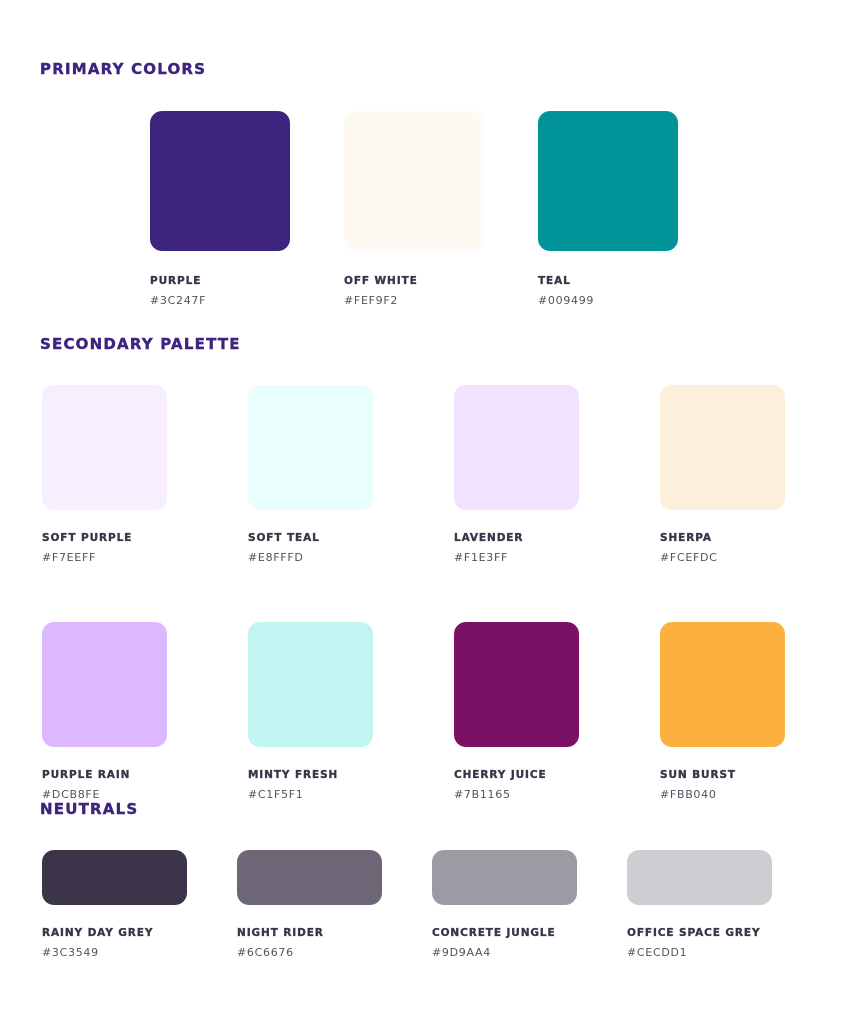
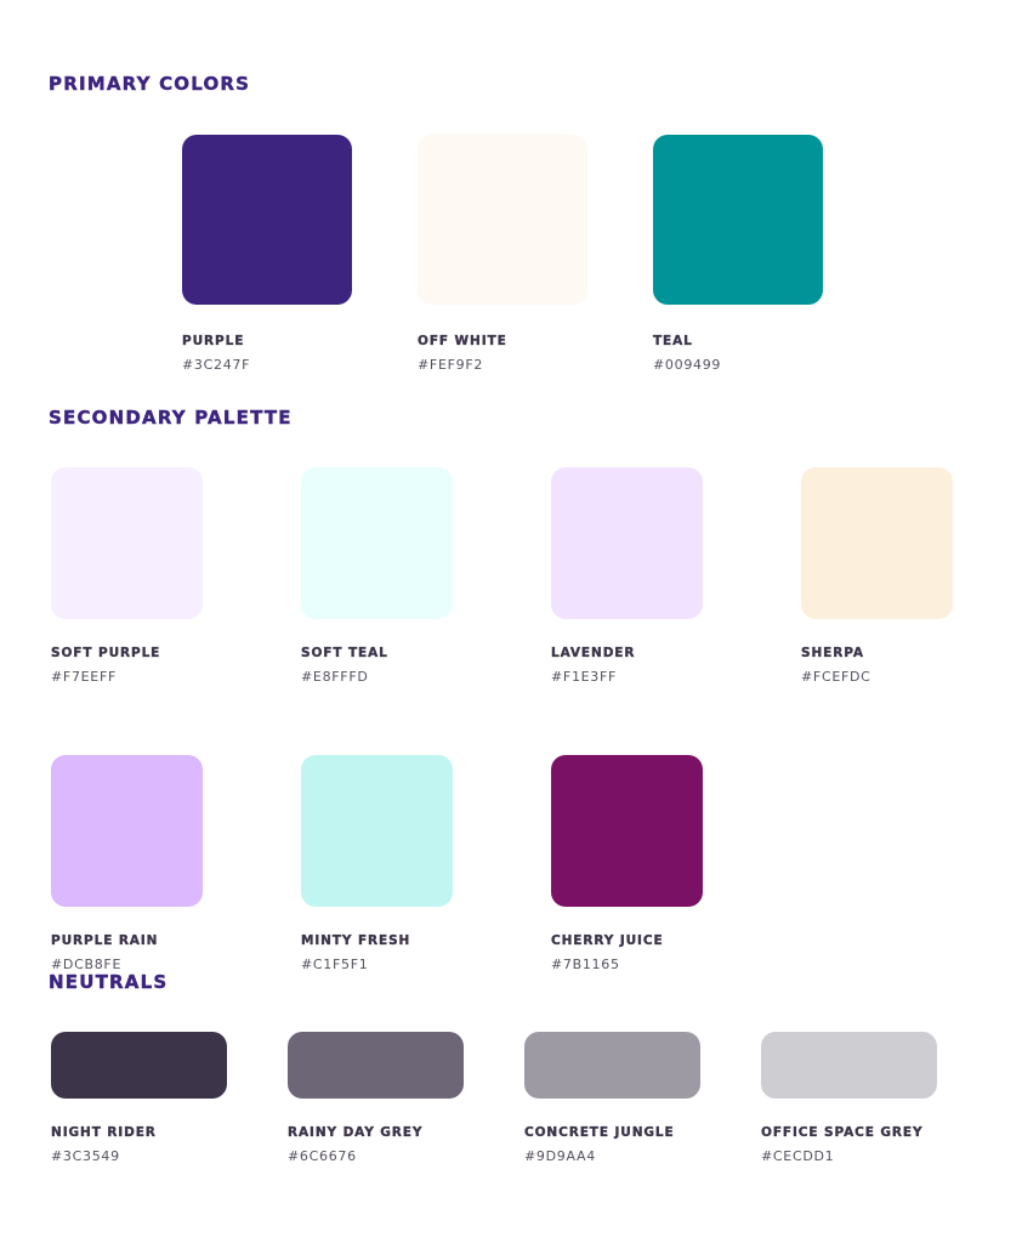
  PRIMARY COLORS
  PURPLE
  #3C247F
  OFF WHITE
  #FEF9F2
  TEAL
  #009499
  SECONDARY PALETTE
  SOFT PURPLE
  #F7EEFF
  SOFT TEAL
  #E8FFFD
  LAVENDER
  #F1E3FF
  SHERPA
  #FCEFDC
  PURPLE RAIN
  #DCB8FE
  MINTY FRESH
  #C1F5F1
  CHERRY JUICE
  #7B1165
- SUN BURST
- #FBB040
  NEUTRALS
- RAINY DAY GREY
+ NIGHT RIDER
  #3C3549
- NIGHT RIDER
+ RAINY DAY GREY
  #6C6676
  CONCRETE JUNGLE
  #9D9AA4
  OFFICE SPACE GREY
  #CECDD1
